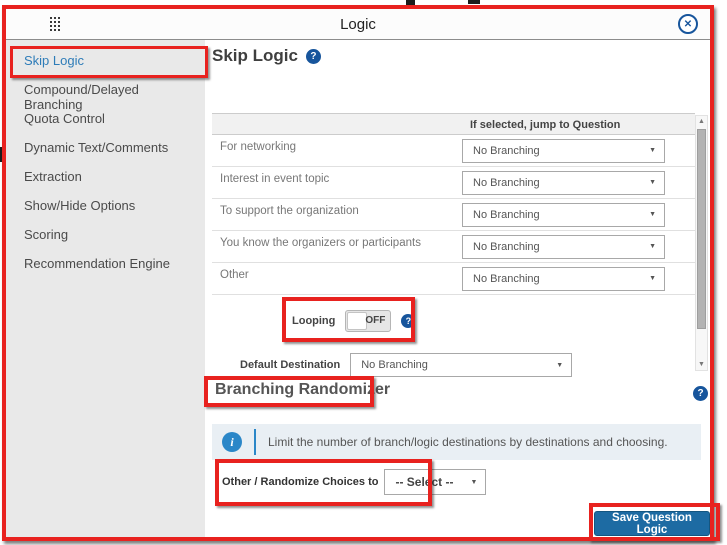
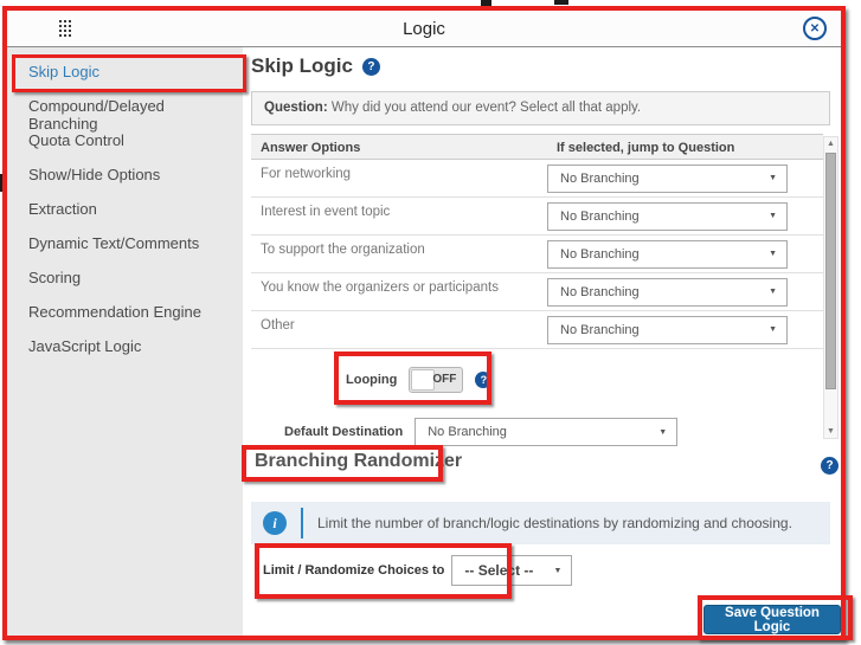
  Logic
  ✕
  Skip Logic
  Compound/Delayed Branching
  Quota Control
- Dynamic Text/Comments
+ Show/Hide Options
  Extraction
- Show/Hide Options
+ Dynamic Text/Comments
  Scoring
  Recommendation Engine
+ JavaScript Logic
  Skip Logic
  ?
+ Question: Why did you attend our event? Select all that apply.
+ Answer Options
  If selected, jump to Question
  For networking
  No Branching
  Interest in event topic
  No Branching
  To support the organization
  No Branching
  You know the organizers or participants
  No Branching
  Other
  No Branching
  Looping
  OFF
  ?
  Default Destination
  No Branching
  Branching Randomizer
  ?
  i
- Limit the number of branch/logic destinations by destinations and choosing.
+ Limit the number of branch/logic destinations by randomizing and choosing.
- Other / Randomize Choices to
+ Limit / Randomize Choices to
  -- Select --
  Save Question Logic
